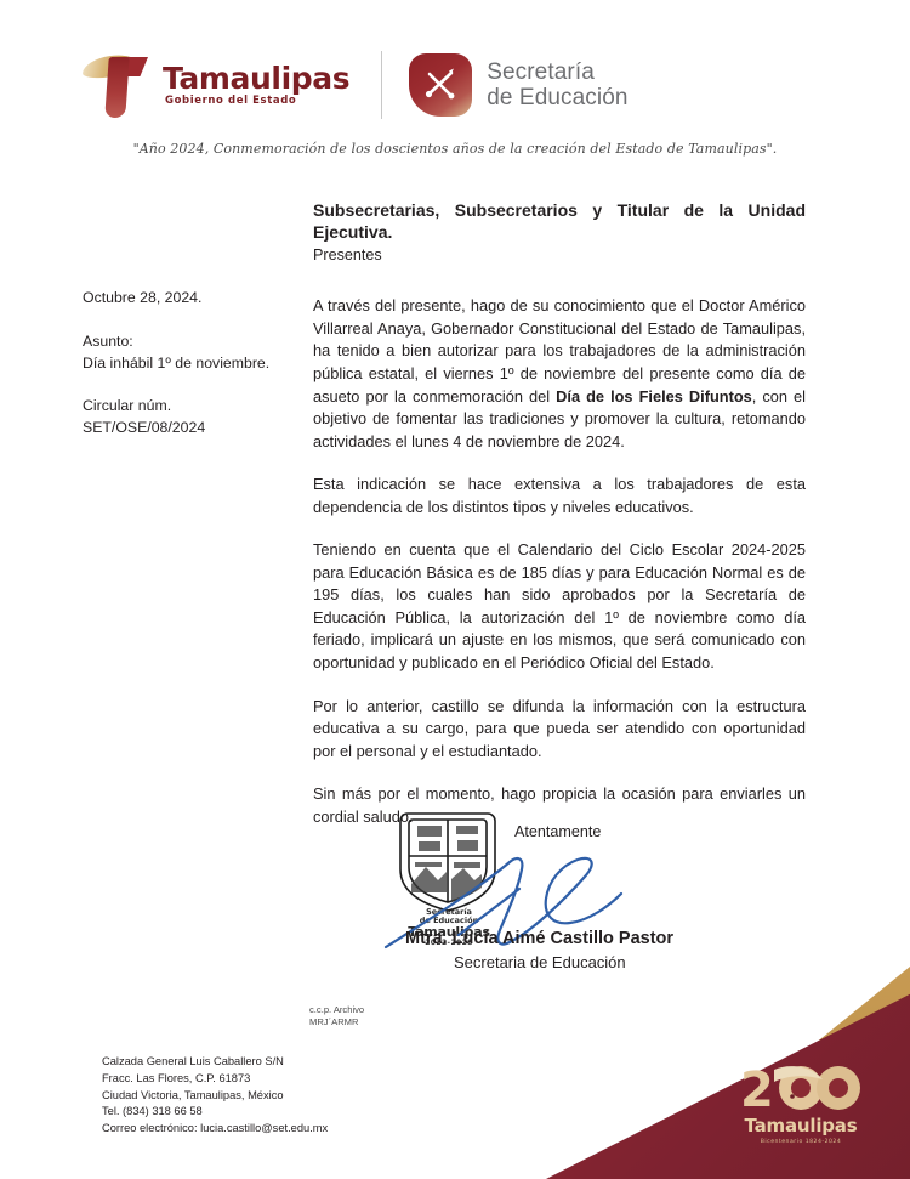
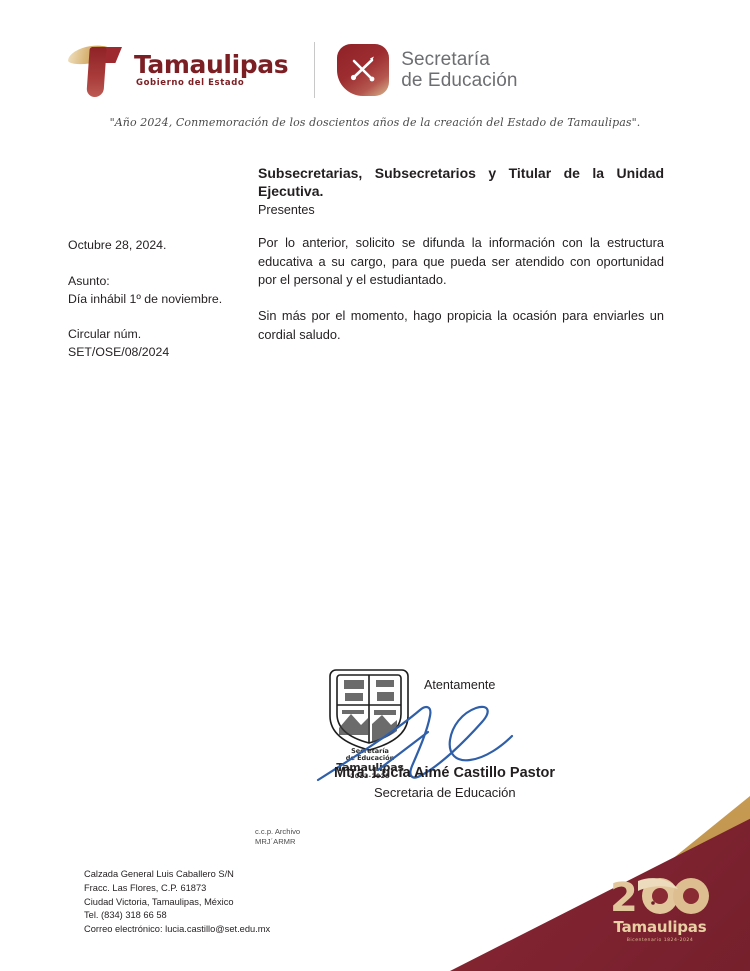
  Tamaulipas
  Gobierno del Estado
  Secretaría
  de Educación
  "Año 2024, Conmemoración de los doscientos años de la creación del Estado de Tamaulipas".
  Octubre 28, 2024.
  Asunto:
  Día inhábil 1º de noviembre.
  Circular núm.
  SET/OSE/08/2024
  Subsecretarias, Subsecretarios y Titular de la Unidad Ejecutiva.
  Presentes
- A través del presente, hago de su conocimiento que el Doctor Américo Villarreal Anaya, Gobernador Constitucional del Estado de Tamaulipas, ha tenido a bien autorizar para los trabajadores de la administración pública estatal, el viernes 1º de noviembre del presente como día de asueto por la conmemoración del Día de los Fieles Difuntos, con el objetivo de fomentar las tradiciones y promover la cultura, retomando actividades el lunes 4 de noviembre de 2024.
- Esta indicación se hace extensiva a los trabajadores de esta dependencia de los distintos tipos y niveles educativos.
- Teniendo en cuenta que el Calendario del Ciclo Escolar 2024-2025 para Educación Básica es de 185 días y para Educación Normal es de 195 días, los cuales han sido aprobados por la Secretaría de Educación Pública, la autorización del 1º de noviembre como día feriado, implicará un ajuste en los mismos, que será comunicado con oportunidad y publicado en el Periódico Oficial del Estado.
- Por lo anterior, castillo se difunda la información con la estructura educativa a su cargo, para que pueda ser atendido con oportunidad por el personal y el estudiantado.
+ Por lo anterior, solicito se difunda la información con la estructura educativa a su cargo, para que pueda ser atendido con oportunidad por el personal y el estudiantado.
  Sin más por el momento, hago propicia la ocasión para enviarles un cordial saludo.
  Atentamente
  Seretaría
  d Educación
  amaulpas
  Mtra. Lucía Aimé Castillo Pastor
  Secretaria de Educación
  c.c.p. Archivo
  MRJ´ARMR
  Calzada General Luis Caballero S/N
  Fracc. Las Flores, C.P. 61873
  Ciudad Victoria, Tamaulipas, México
  Tel. (834) 318 66 58
  Correo electrónico: lucia.castillo@set.edu.mx
  2
  Tamaulipas
